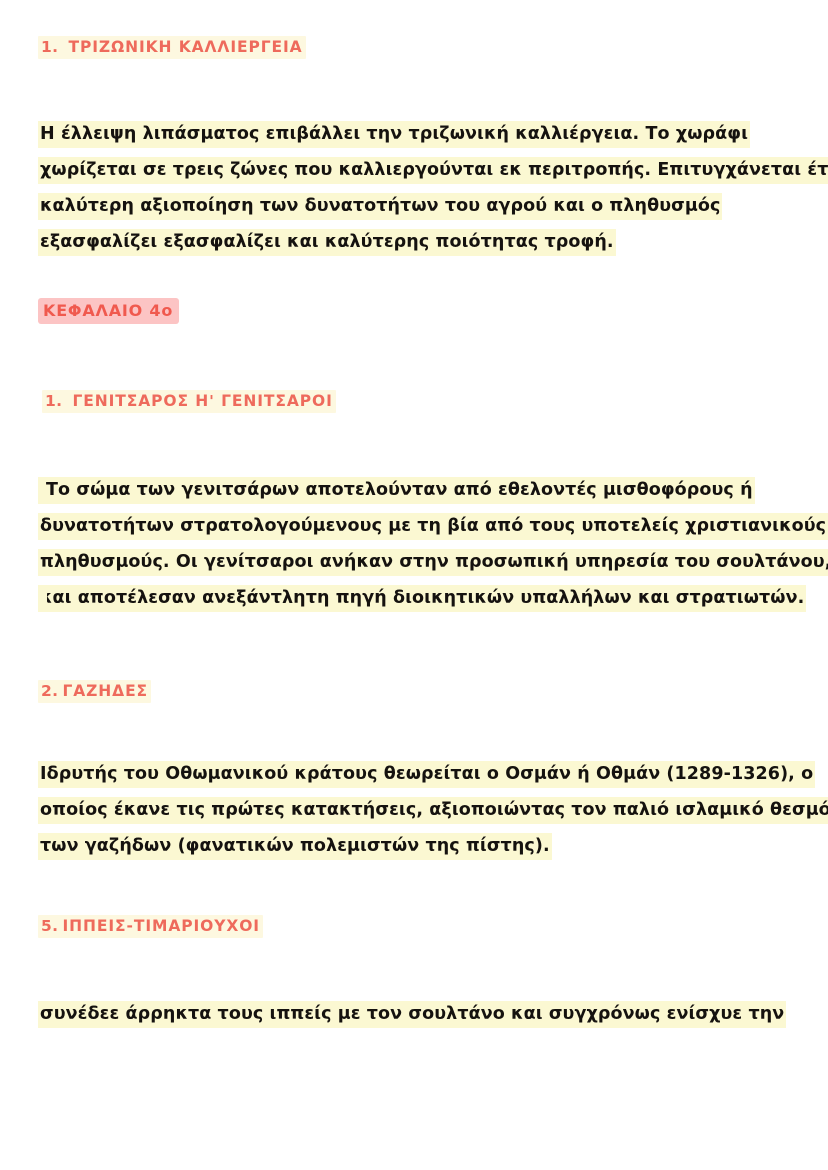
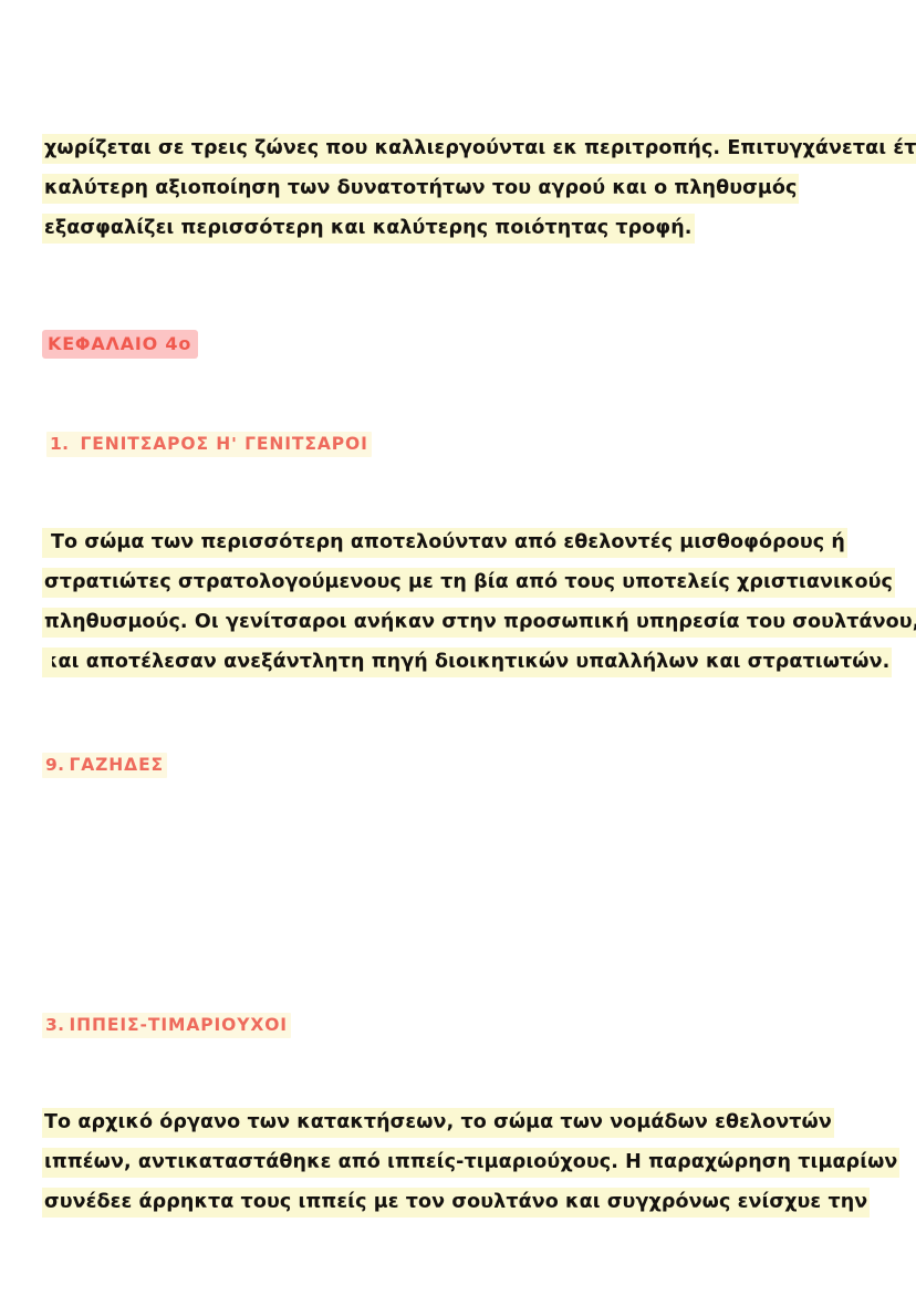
- 1. ΤΡΙΖΩΝΙΚΗ ΚΑΛΛΙΕΡΓΕΙΑ
- Η έλλειψη λιπάσματος επιβάλλει την τριζωνική καλλιέργεια. Το χωράφι
  χωρίζεται σε τρεις ζώνες που καλλιεργούνται εκ περιτροπής. Επιτυγχάνεται έτ
  καλύτερη αξιοποίηση των δυνατοτήτων του αγρού και ο πληθυσμός
- εξασφαλίζει εξασφαλίζει και καλύτερης ποιότητας τροφή.
+ εξασφαλίζει περισσότερη και καλύτερης ποιότητας τροφή.
  ΚΕΦΑΛΑΙΟ 4ο
  1. ΓΕΝΙΤΣΑΡΟΣ Η' ΓΕΝΙΤΣΑΡΟΙ
- Το σώμα των γενιτσάρων αποτελούνταν από εθελοντές μισθοφόρους ή
+ Το σώμα των περισσότερη αποτελούνταν από εθελοντές μισθοφόρους ή
- δυνατοτήτων στρατολογούμενους με τη βία από τους υποτελείς χριστιανικούς
+ στρατιώτες στρατολογούμενους με τη βία από τους υποτελείς χριστιανικούς
  πληθυσμούς. Οι γενίτσαροι ανήκαν στην προσωπική υπηρεσία του σουλτάνου
  αι αποτέλεσαν ανεξάντλητη πηγή διοικητικών υπαλλήλων και στρατιωτών.
- 2. ΓΑΖΗΔΕΣ
+ 9. ΓΑΖΗΔΕΣ
- Ιδρυτής του Οθωμανικού κράτους θεωρείται ο Οσμάν ή Οθμάν (1289-1326), ο
- οποίος έκανε τις πρώτες κατακτήσεις, αξιοποιώντας τον παλιό ισλαμικό θεσμό
- των γαζήδων (φανατικών πολεμιστών της πίστης).
- 5. ΙΠΠΕΙΣ-ΤΙΜΑΡΙΟΥΧΟΙ
+ 3. ΙΠΠΕΙΣ-ΤΙΜΑΡΙΟΥΧΟΙ
+ Το αρχικό όργανο των κατακτήσεων, το σώμα των νομάδων εθελοντών
+ ιππέων, αντικαταστάθηκε από ιππείς-τιμαριούχους. Η παραχώρηση τιμαρίων
  συνέδεε άρρηκτα τους ιππείς με τον σουλτάνο και συγχρόνως ενίσχυε την
